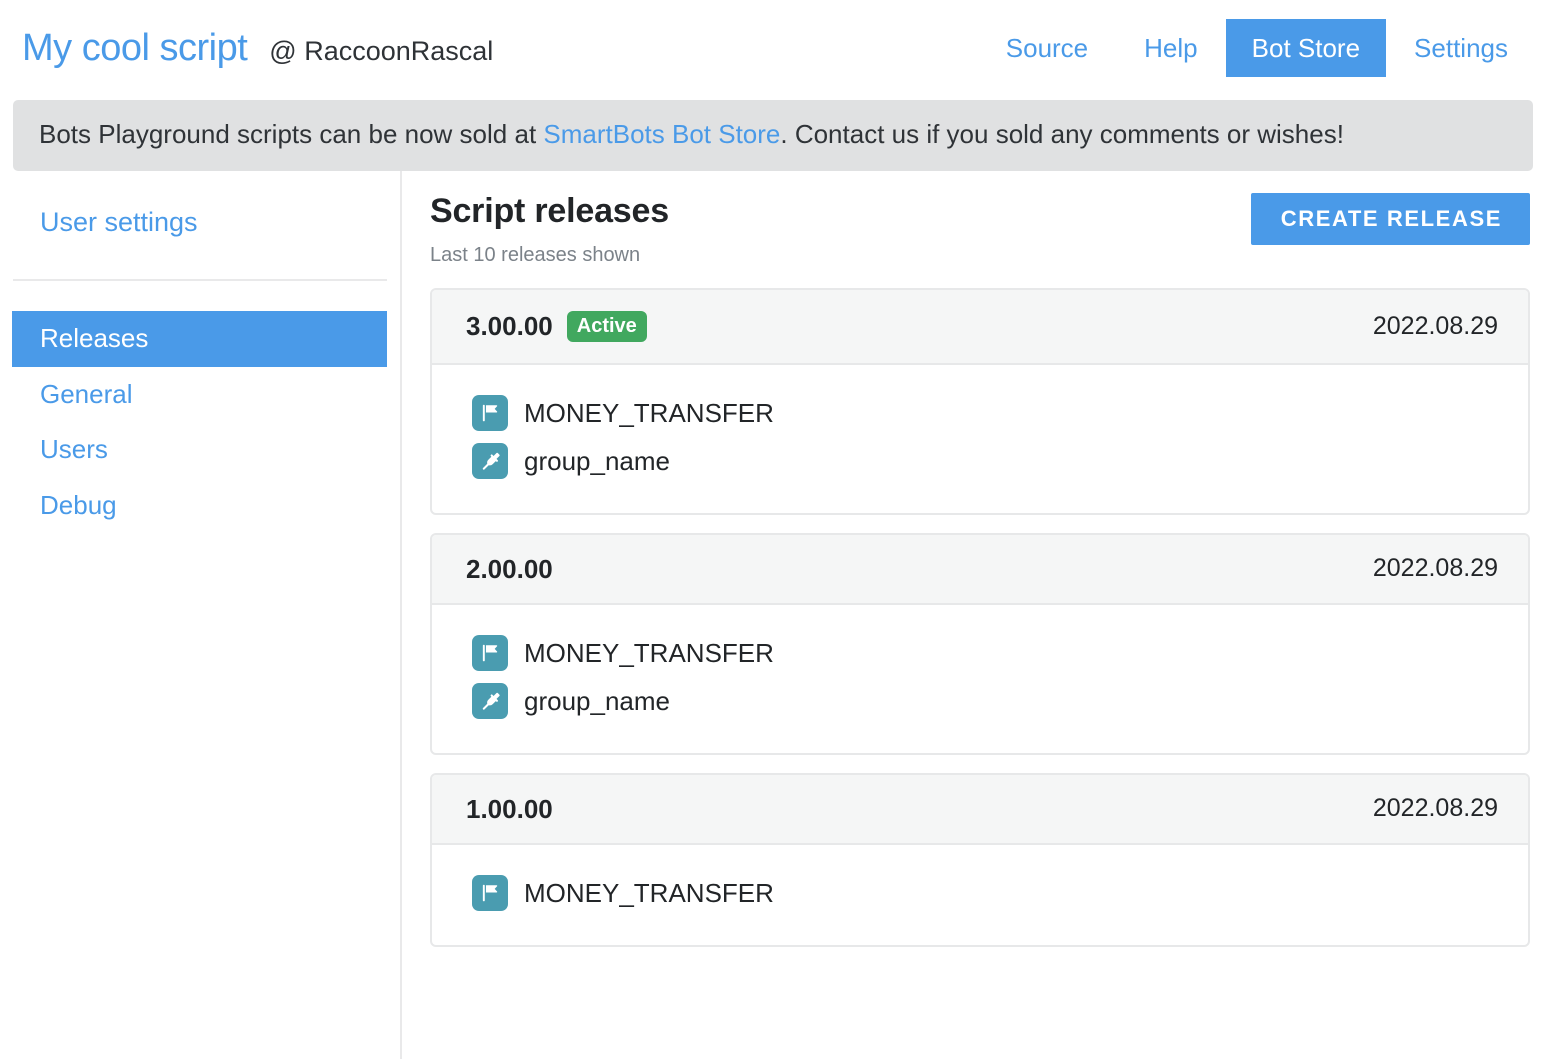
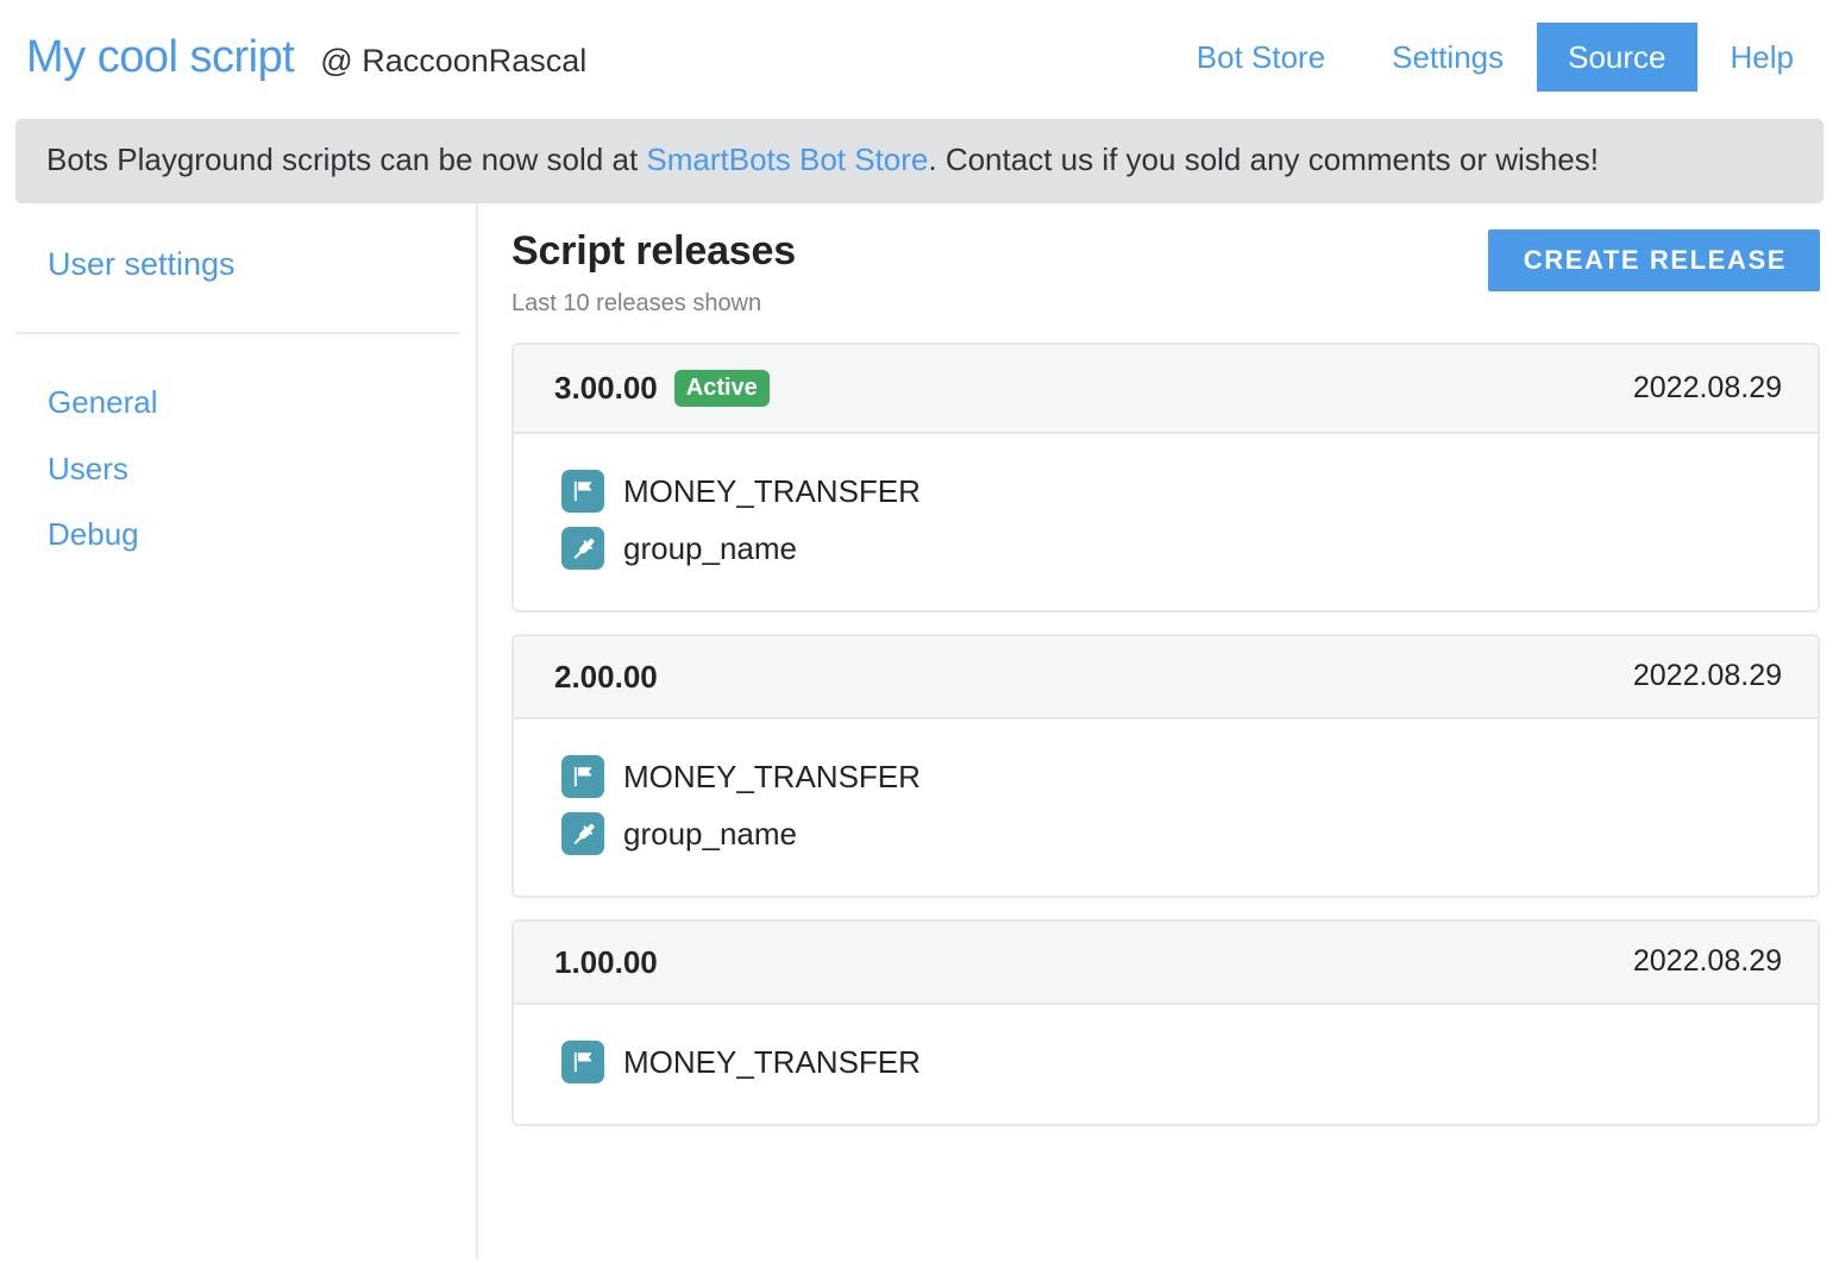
  My cool script
  @ RaccoonRascal
- Source
+ Bot Store
- Help
+ Settings
- Bot Store
+ Source
- Settings
+ Help
  Bots Playground scripts can be now sold at SmartBots Bot Store. Contact us if you sold any comments or wishes!
  User settings
- Releases
  General
  Users
  Debug
  Script releases
  Last 10 releases shown
  CREATE RELEASE
  3.00.00
  Active
  2022.08.29
  MONEY_TRANSFER
  group_name
  2.00.00
  2022.08.29
  MONEY_TRANSFER
  group_name
  1.00.00
  2022.08.29
  MONEY_TRANSFER
